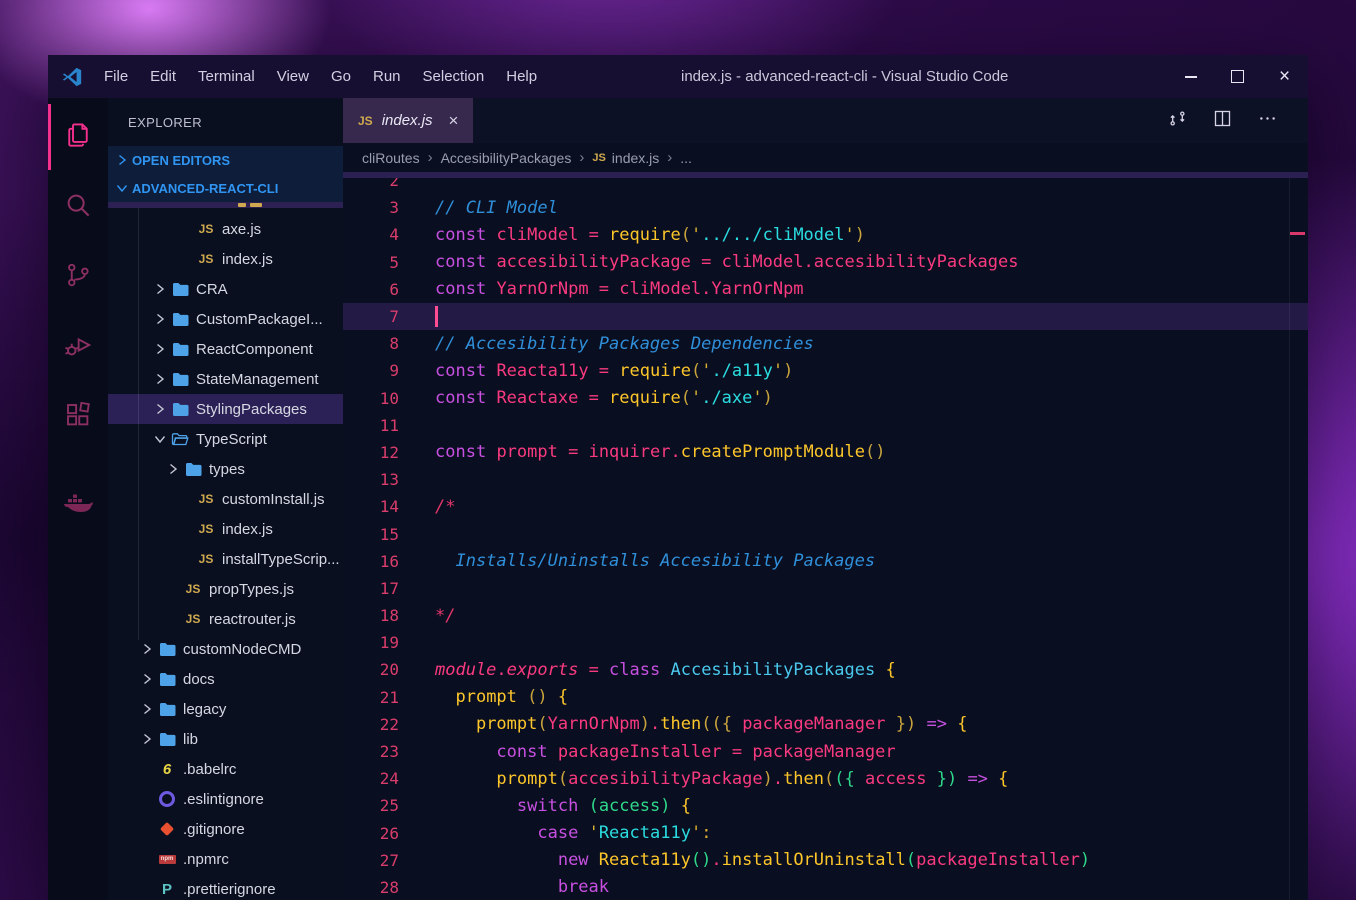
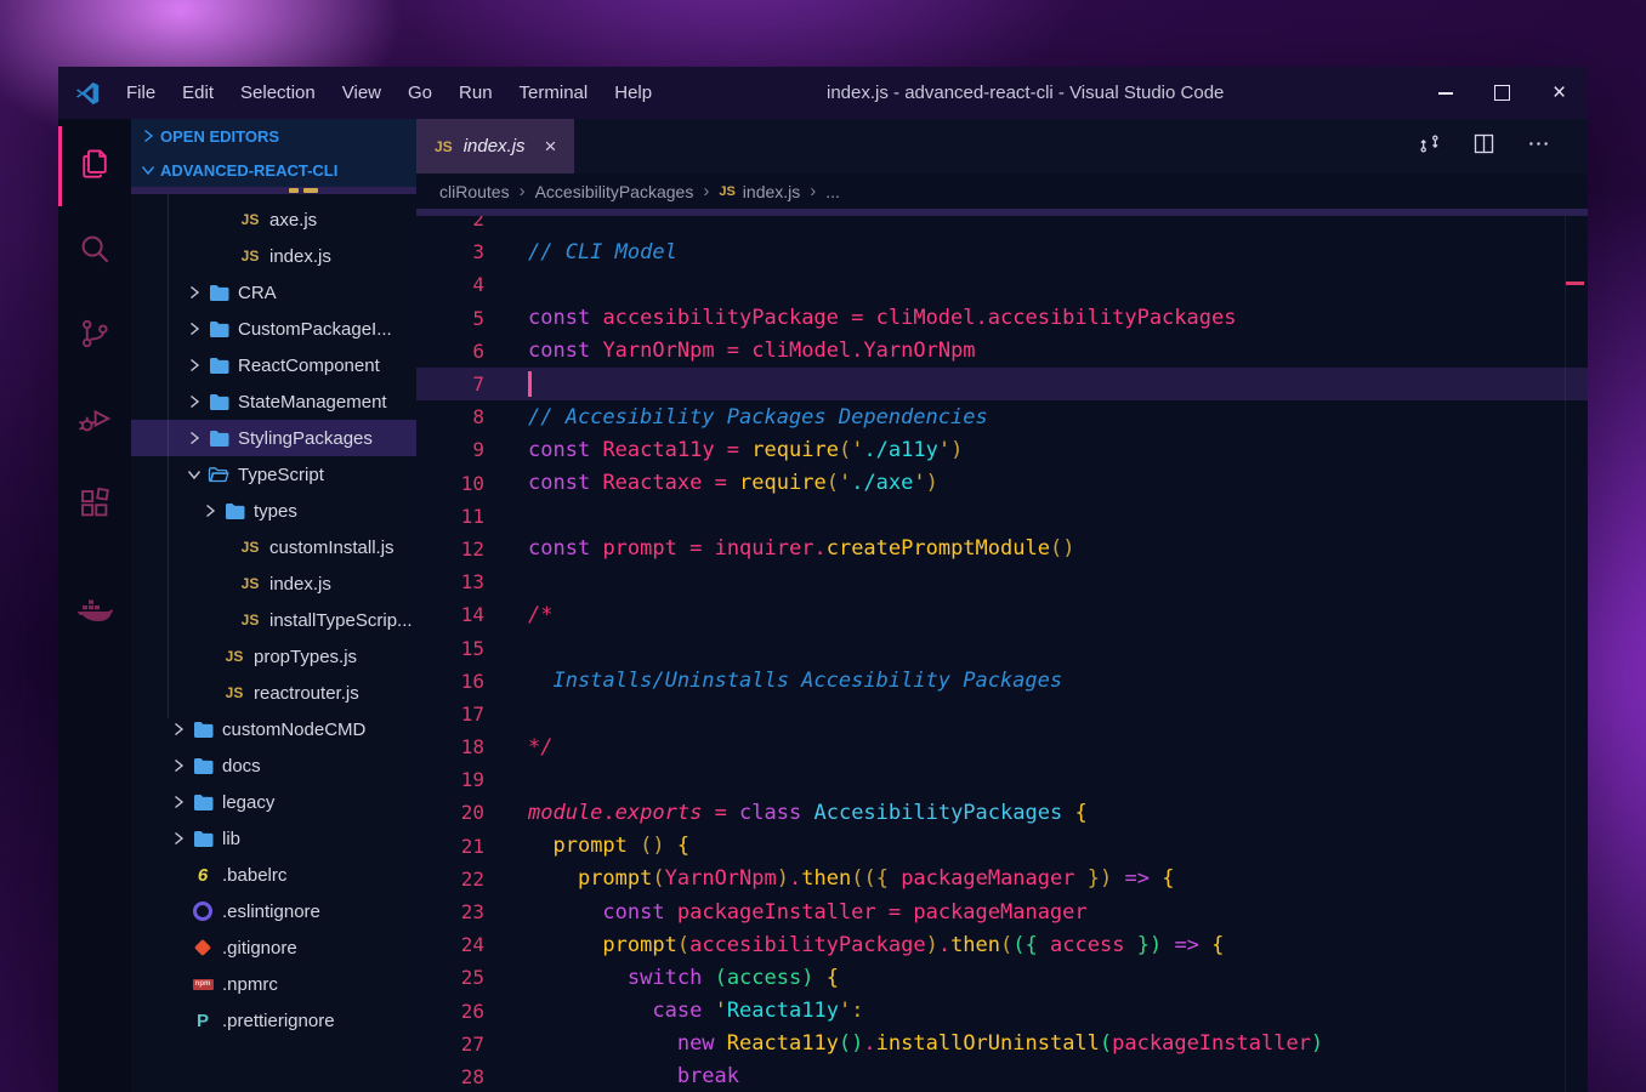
  File
  Edit
- Terminal
+ Selection
  View
  Go
  Run
- Selection
+ Terminal
  Help
  index.js - advanced-react-cli - Visual Studio Code
  ×
- EXPLORER
  OPEN EDITORS
  ADVANCED-REACT-CLI
  JS
  axe.js
  JS
  index.js
  CRA
  CustomPackageI...
  ReactComponent
  StateManagement
  StylingPackages
  TypeScript
  types
  JS
  customInstall.js
  JS
  index.js
  JS
  installTypeScrip...
  JS
  propTypes.js
  JS
  reactrouter.js
  customNodeCMD
  docs
  legacy
  lib
  6
  .babelrc
  .eslintignore
  .gitignore
  .npmrc
  P
  .prettierignore
  JS
  index.js
  ×
  cliRoutes
  ›
  AccesibilityPackages
  ›
  JS
  index.js
  ›
  ...
  2
  3
  // CLI Model
  4
- const cliModel = require('../../cliModel')
  5
  const accesibilityPackage = cliModel.accesibilityPackages
  6
  const YarnOrNpm = cliModel.YarnOrNpm
  7
  8
  // Accesibility Packages Dependencies
  9
  const Reacta11y = require('./a11y')
  10
  const Reactaxe = require('./axe')
  11
  12
  const prompt = inquirer.createPromptModule()
  13
  14
  /*
  15
  16
  Installs/Uninstalls Accesibility Packages
  17
  18
  */
  19
  20
  module.exports = class AccesibilityPackages {
  21
  prompt () {
  22
  prompt(YarnOrNpm).then(({ packageManager }) => {
  23
  const packageInstaller = packageManager
  24
  prompt(accesibilityPackage).then(({ access }) => {
  25
  switch (access) {
  26
  case 'Reacta11y':
  27
  new Reacta11y().installOrUninstall(packageInstaller)
  28
  break
